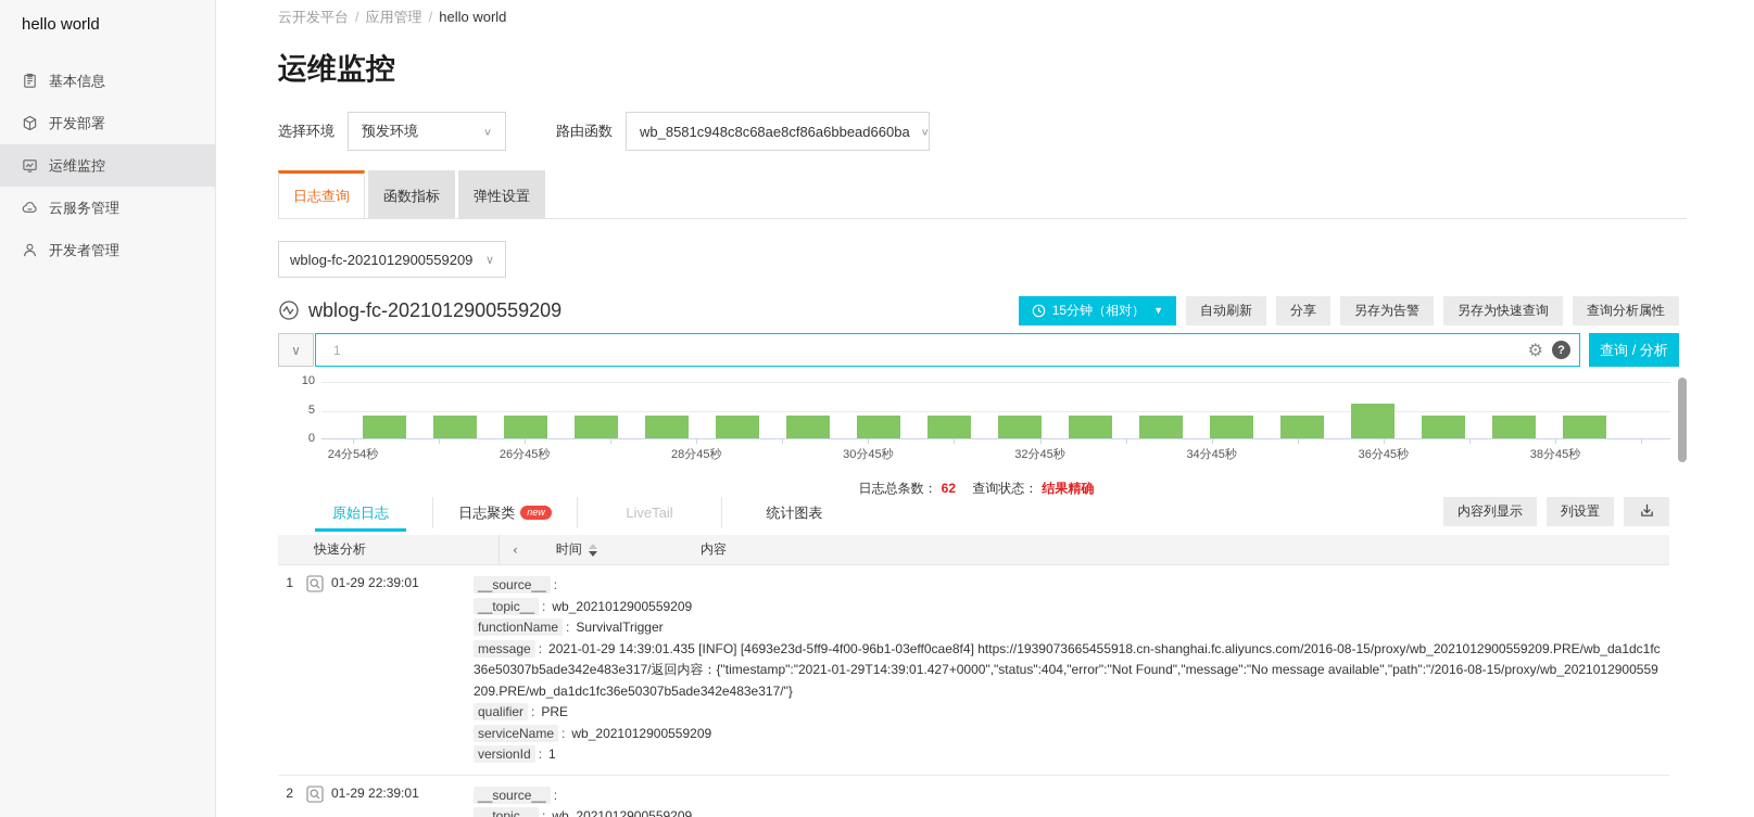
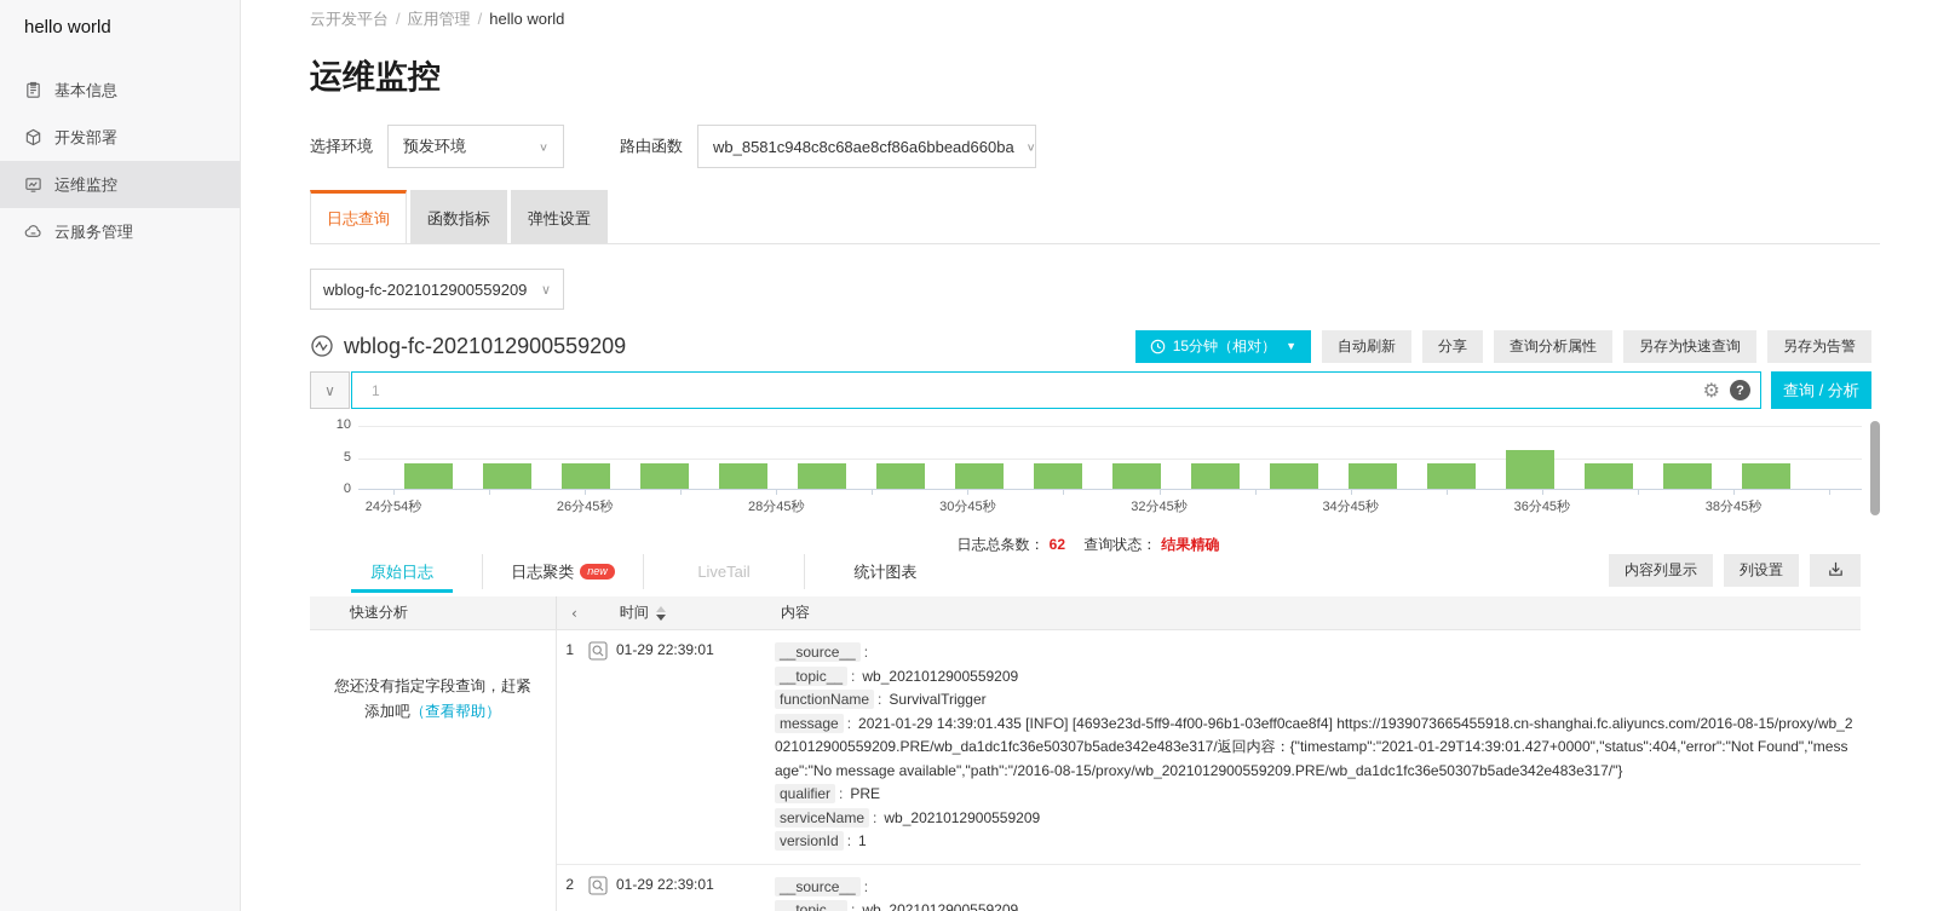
  hello world
  基本信息
  开发部署
  运维监控
  云服务管理
- 开发者管理
  云开发平台 / 应用管理 / hello world
  运维监控
  选择环境
  预发环境
  ∨
  路由函数
  wb_8581c948c8c68ae8cf86a6bbead660ba
  ∨
  日志查询
  函数指标
  弹性设置
  wblog-fc-2021012900559209
  ∨
  wblog-fc-2021012900559209
  15分钟（相对）
  ▼
  自动刷新
  分享
- 另存为告警
+ 查询分析属性
  另存为快速查询
- 查询分析属性
+ 另存为告警
  ∨
  1
  ⚙
  ?
  查询 / 分析
  10
  5
  0
  24分54秒
  26分45秒
  28分45秒
  30分45秒
  32分45秒
  34分45秒
  36分45秒
  38分45秒
  日志总条数： 62 查询状态： 结果精确
  原始日志
  日志聚类
  new
  LiveTail
  统计图表
  内容列显示
  列设置
  快速分析
  ‹
  时间
  内容
+ 您还没有指定字段查询，赶紧 添加吧（查看帮助）
  1
  01-29 22:39:01
  __source__ :
  __topic__ : wb_2021012900559209
  functionName : SurvivalTrigger
  message : 2021-01-29 14:39:01.435 [INFO] [4693e23d-5ff9-4f00-96b1-03eff0cae8f4] https://1939073665455918.cn-shanghai.fc.aliyuncs.com/2016-08-15/proxy/wb_2021012900559209.PRE/wb_da1dc1fc36e50307b5ade342e483e317/返回内容：{"timestamp":"2021-01-29T14:39:01.427+0000","status":404,"error":"Not Found","message":"No message available","path":"/2016-08-15/proxy/wb_2021012900559209.PRE/wb_da1dc1fc36e50307b5ade342e483e317/"}
  qualifier : PRE
  serviceName : wb_2021012900559209
  versionId : 1
  2
  01-29 22:39:01
  __source__ :
  __topic__ : wb_2021012900559209
